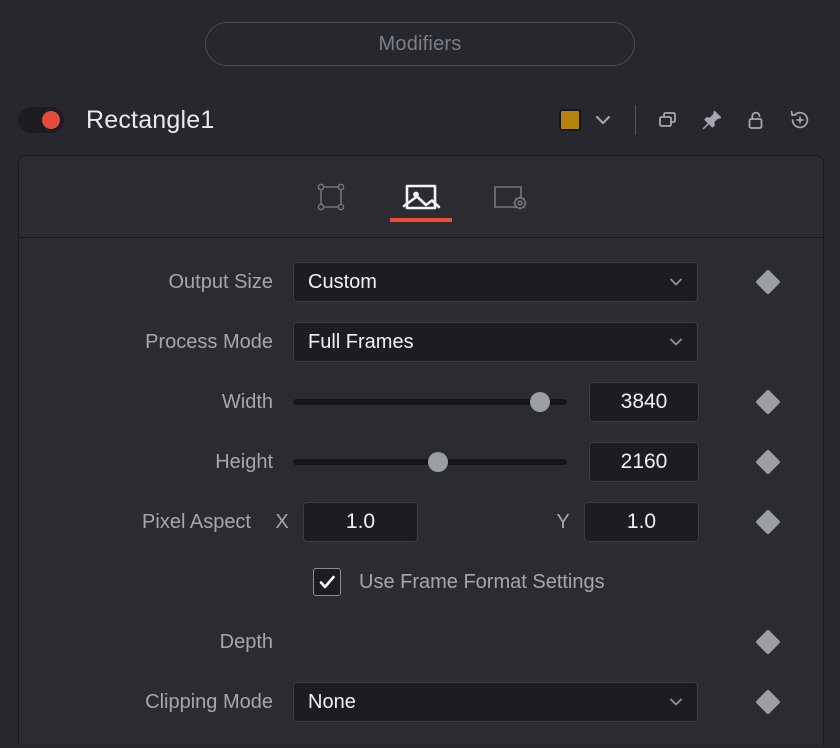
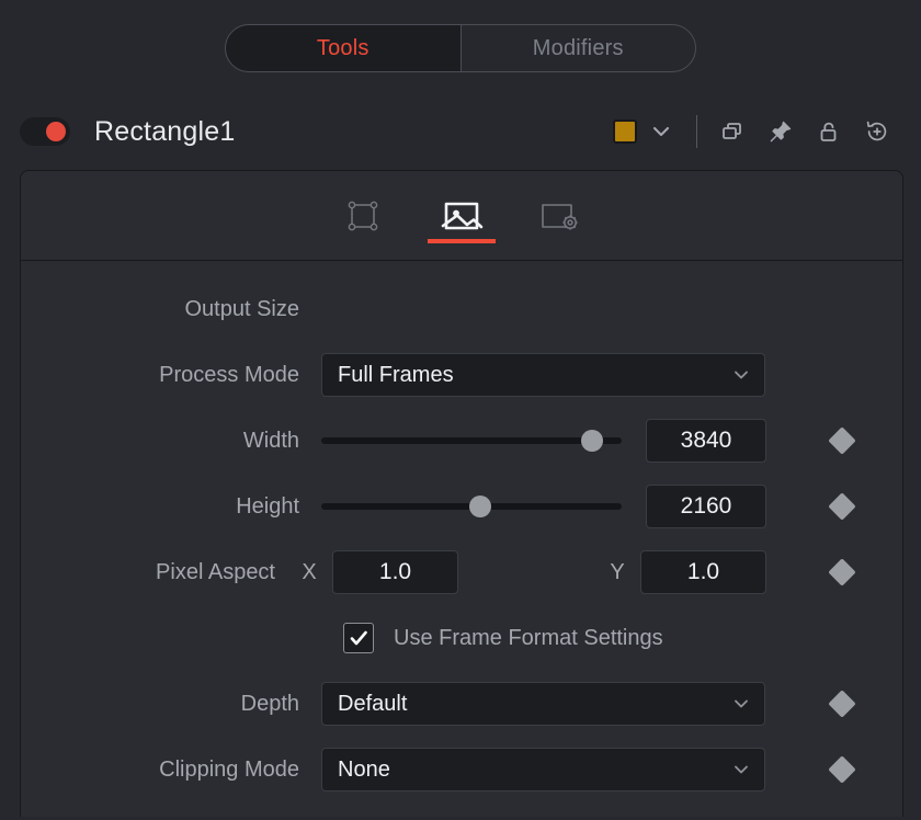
+ Tools
  Modifiers
  Rectangle1
  Output Size
- Custom
  Process Mode
  Full Frames
  Width
  3840
  Height
  2160
  Pixel Aspect
  X
  1.0
  Y
  1.0
  Use Frame Format Settings
  Depth
+ Default
  Clipping Mode
  None
